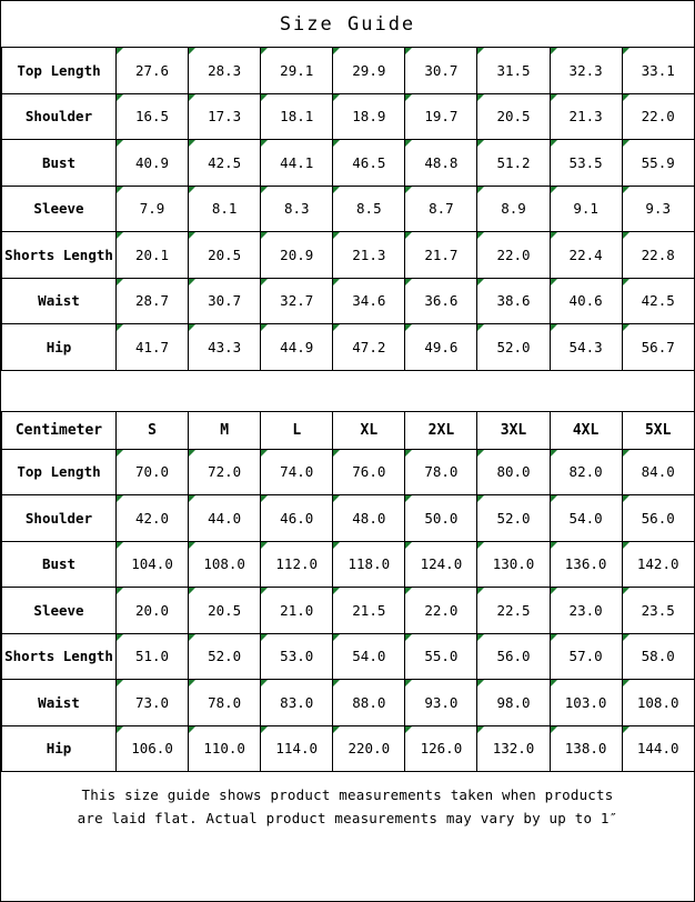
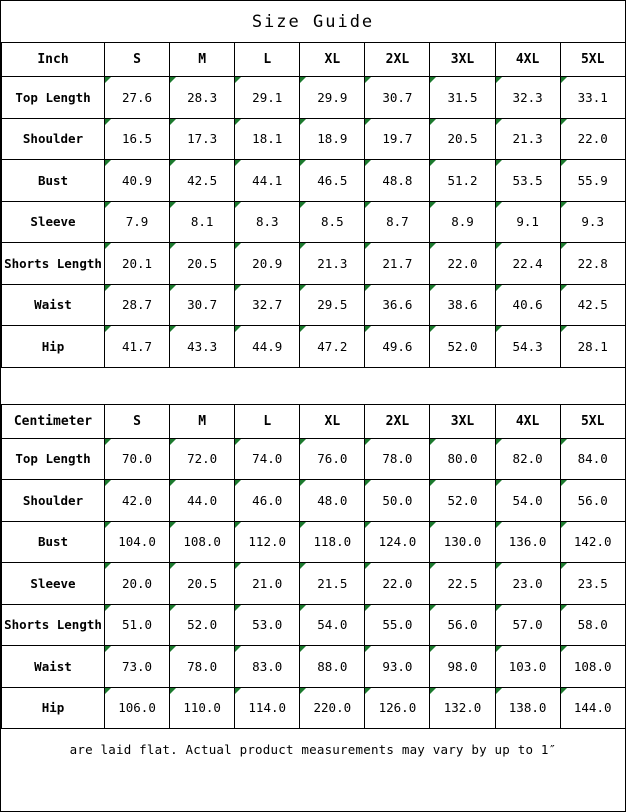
  Size Guide
+ Inch	S	M	L	XL	2XL	3XL	4XL	5XL
  Top Length	27.6	28.3	29.1	29.9	30.7	31.5	32.3	33.1
  Shoulder	16.5	17.3	18.1	18.9	19.7	20.5	21.3	22.0
  Bust	40.9	42.5	44.1	46.5	48.8	51.2	53.5	55.9
  Sleeve	7.9	8.1	8.3	8.5	8.7	8.9	9.1	9.3
  Shorts Length	20.1	20.5	20.9	21.3	21.7	22.0	22.4	22.8
- Waist	28.7	30.7	32.7	34.6	36.6	38.6	40.6	42.5
+ Waist	28.7	30.7	32.7	29.5	36.6	38.6	40.6	42.5
- Hip	41.7	43.3	44.9	47.2	49.6	52.0	54.3	56.7
+ Hip	41.7	43.3	44.9	47.2	49.6	52.0	54.3	28.1
  Centimeter	S	M	L	XL	2XL	3XL	4XL	5XL
  Top Length	70.0	72.0	74.0	76.0	78.0	80.0	82.0	84.0
  Shoulder	42.0	44.0	46.0	48.0	50.0	52.0	54.0	56.0
  Bust	104.0	108.0	112.0	118.0	124.0	130.0	136.0	142.0
  Sleeve	20.0	20.5	21.0	21.5	22.0	22.5	23.0	23.5
  Shorts Length	51.0	52.0	53.0	54.0	55.0	56.0	57.0	58.0
  Waist	73.0	78.0	83.0	88.0	93.0	98.0	103.0	108.0
  Hip	106.0	110.0	114.0	220.0	126.0	132.0	138.0	144.0
- This size guide shows product measurements taken when products
  are laid flat. Actual product measurements may vary by up to 1″
